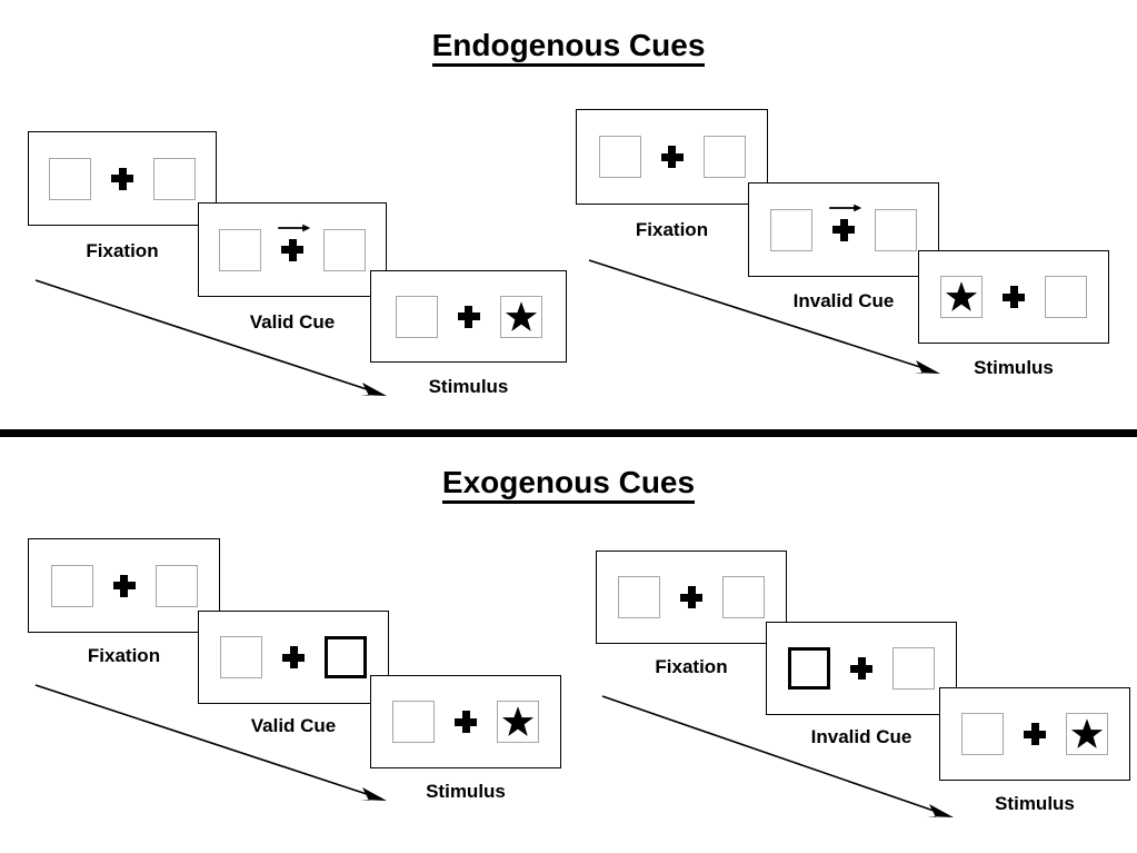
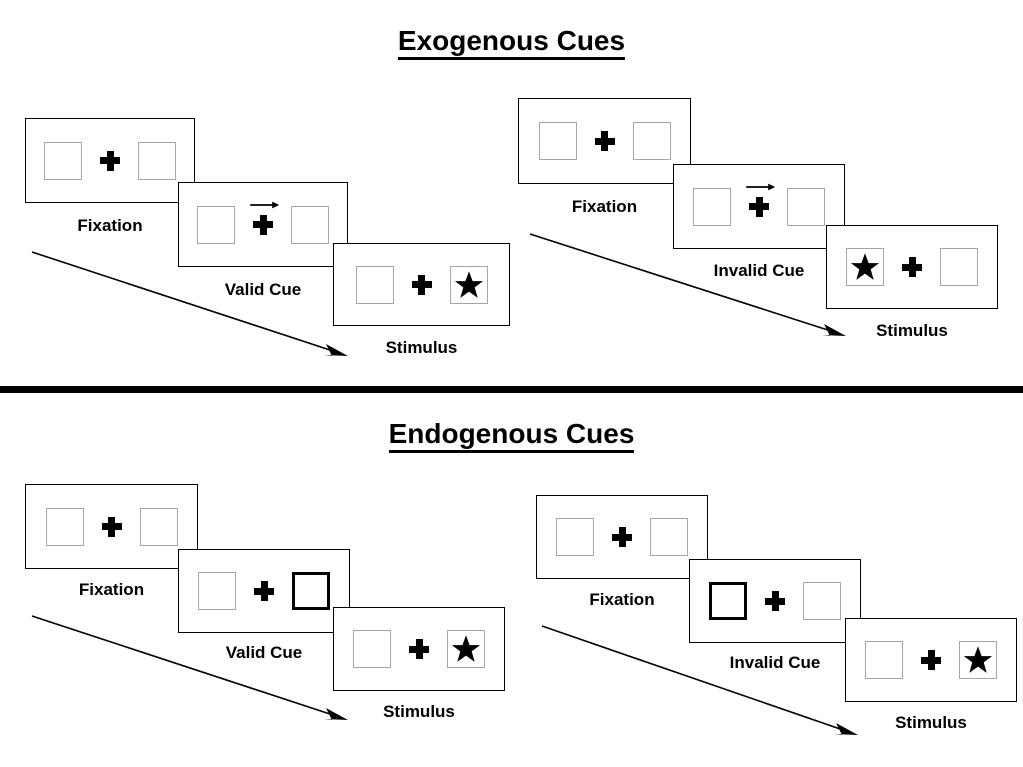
- Endogenous Cues
+ Exogenous Cues
  Fixation
  Valid Cue
  Stimulus
  Fixation
  Invalid Cue
  Stimulus
- Exogenous Cues
+ Endogenous Cues
  Fixation
  Valid Cue
  Stimulus
  Fixation
  Invalid Cue
  Stimulus
